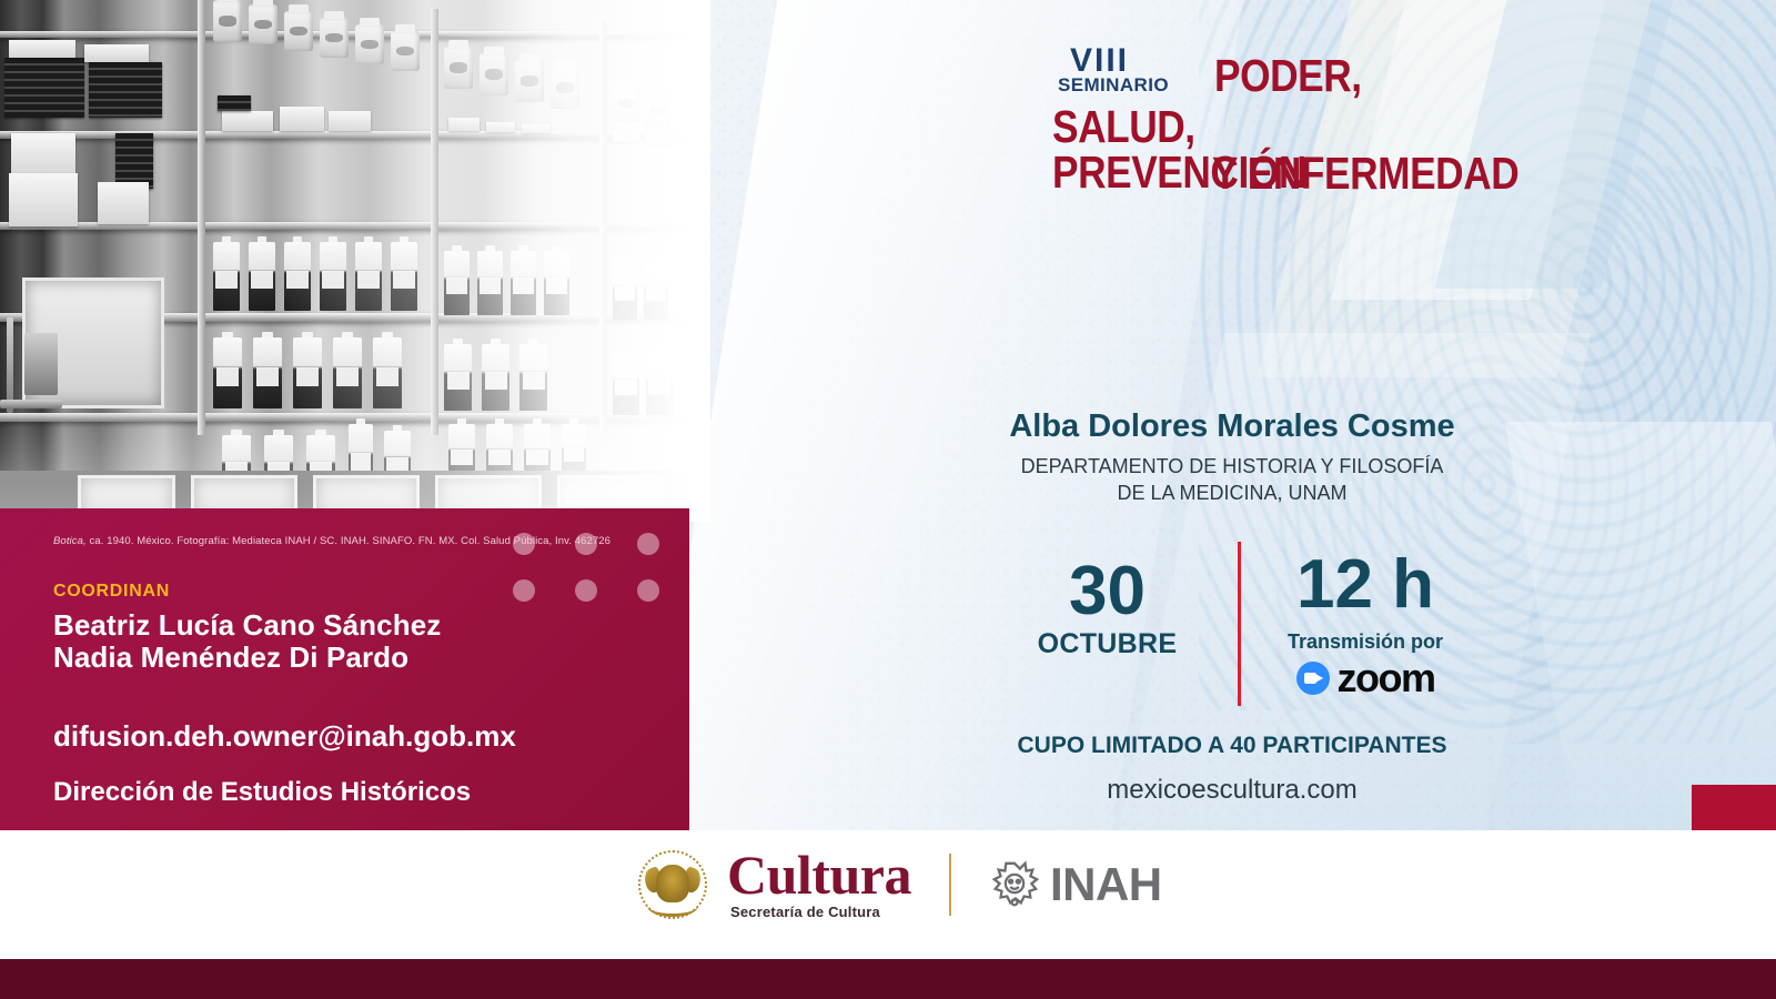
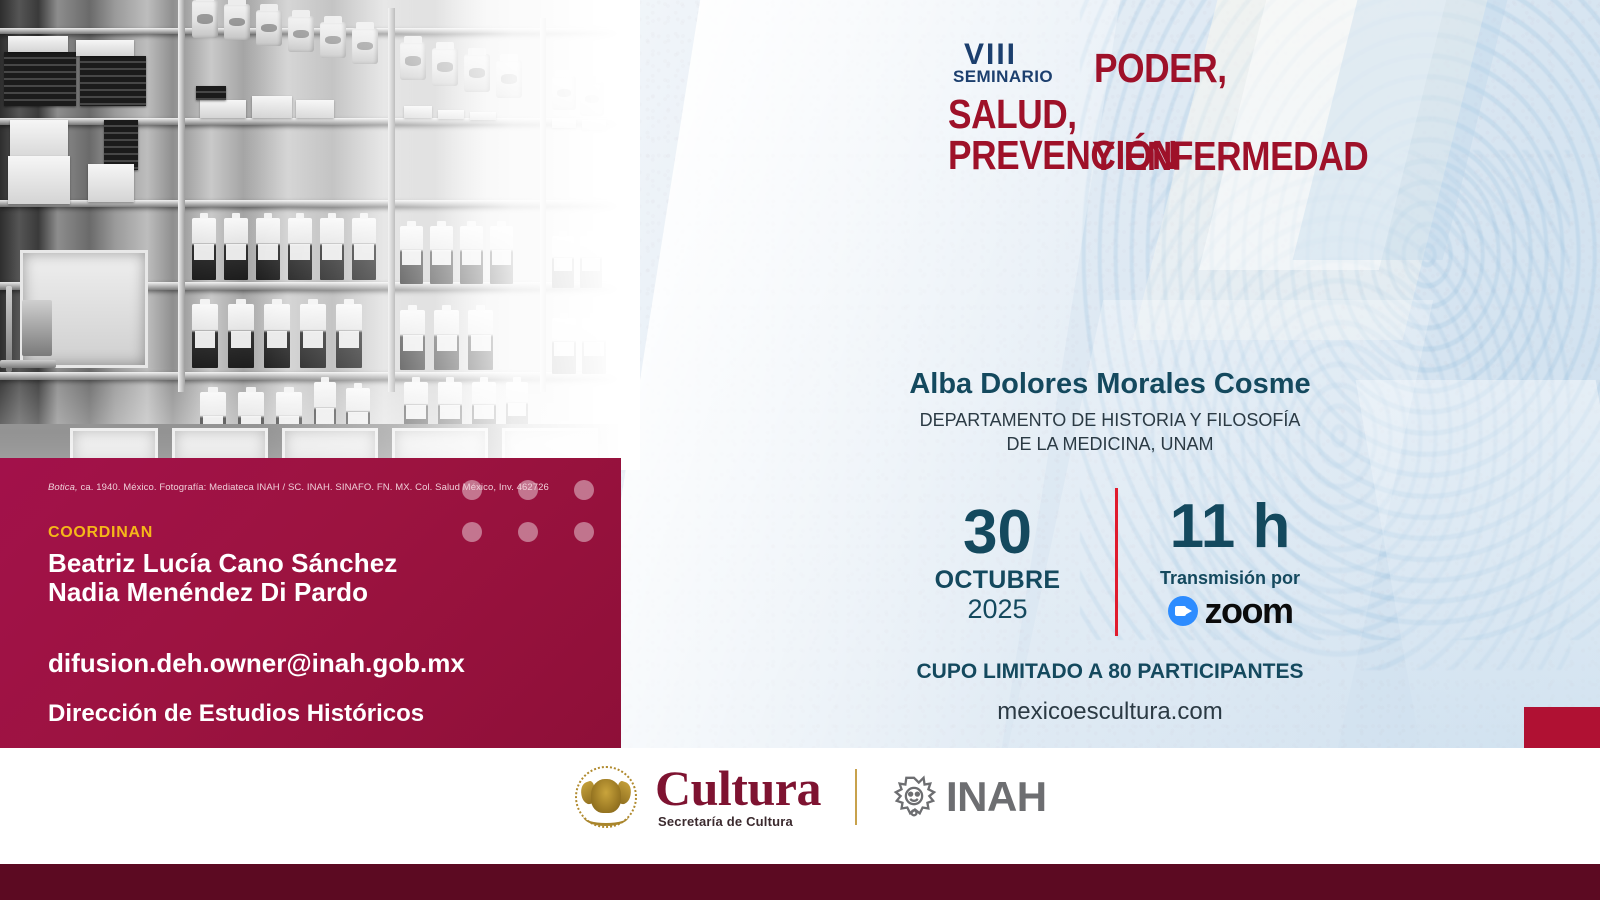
- Botica, ca. 1940. México. Fotografía: Mediateca INAH / SC. INAH. SINAFO. FN. MX. Col. Salud Pública, Inv. 462726
+ Botica, ca. 1940. México. Fotografía: Mediateca INAH / SC. INAH. SINAFO. FN. MX. Col. Salud México, Inv. 462726
  COORDINAN
  Beatriz Lucía Cano Sánchez
  Nadia Menéndez Di Pardo
  difusion.deh.owner@inah.gob.mx
  Dirección de Estudios Históricos
  VIII
  SEMINARIO
  PODER,
  SALUD, PREVENCIÓN
  Y ENFERMEDAD
  Alba Dolores Morales Cosme
  DEPARTAMENTO DE HISTORIA Y FILOSOFÍA
  DE LA MEDICINA, UNAM
  30
  OCTUBRE
+ 2025
- 12 h
+ 11 h
  Transmisión por
  zoom
- CUPO LIMITADO A 40 PARTICIPANTES
+ CUPO LIMITADO A 80 PARTICIPANTES
  mexicoescultura.com
  Cultura
  Secretaría de Cultura
  INAH
